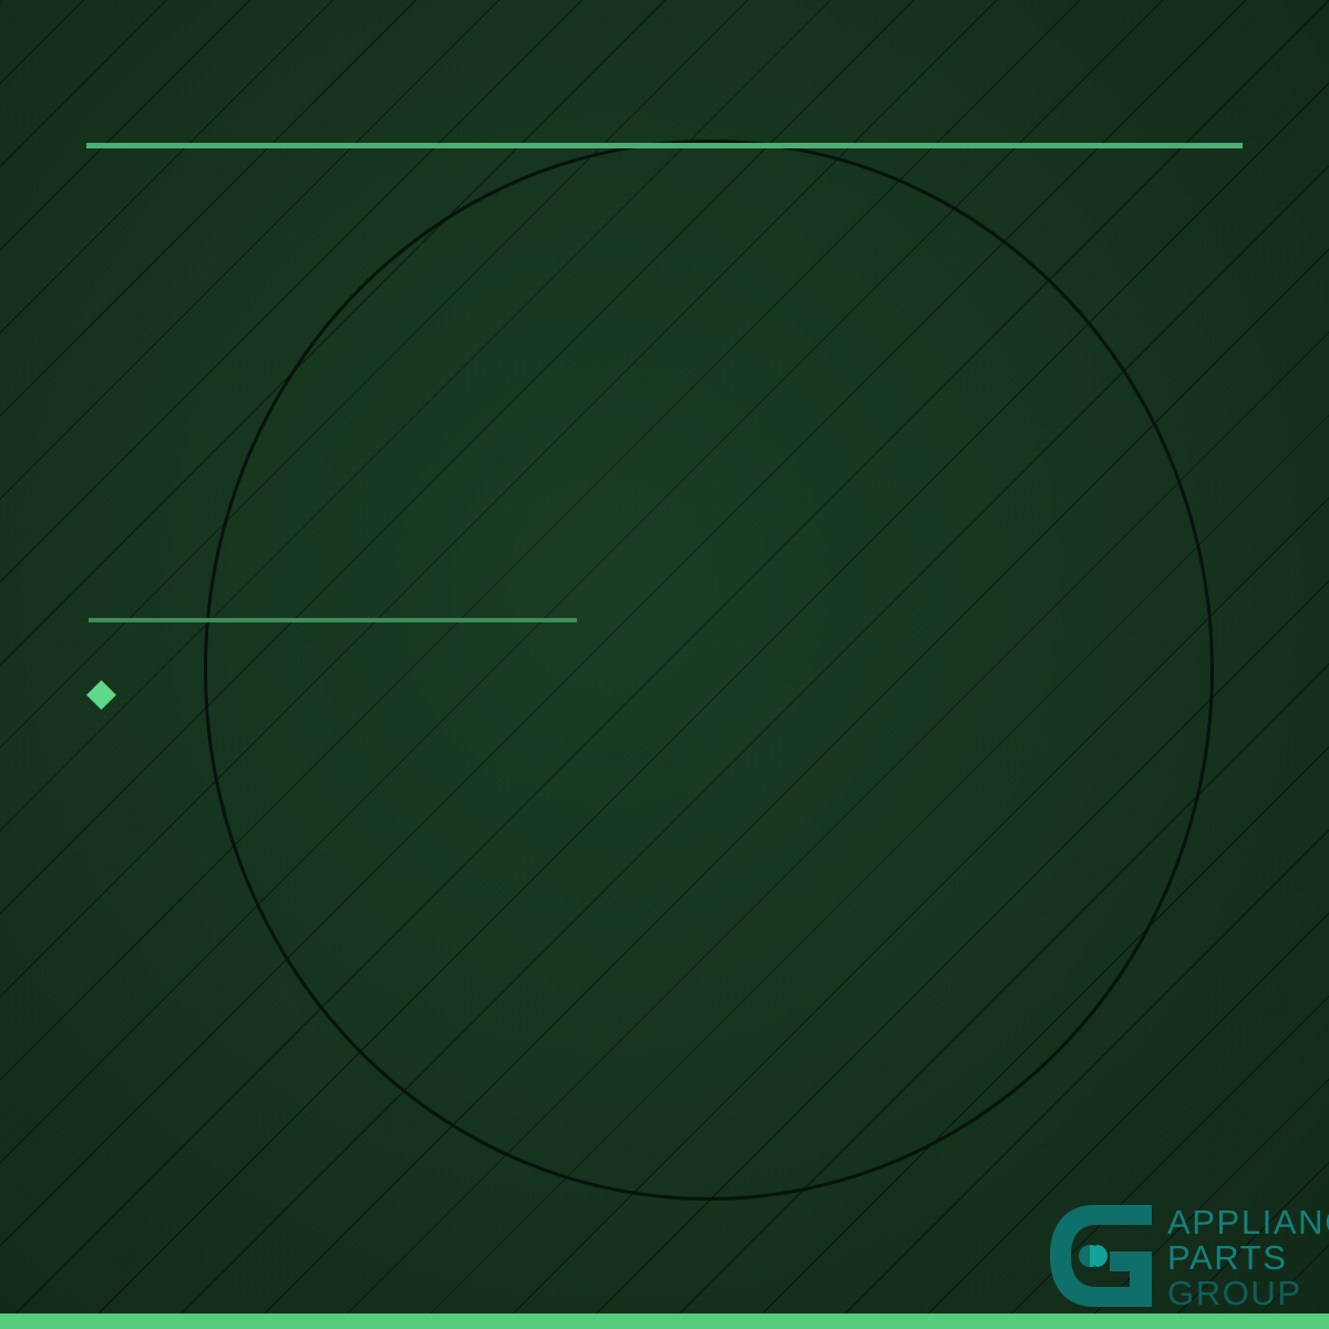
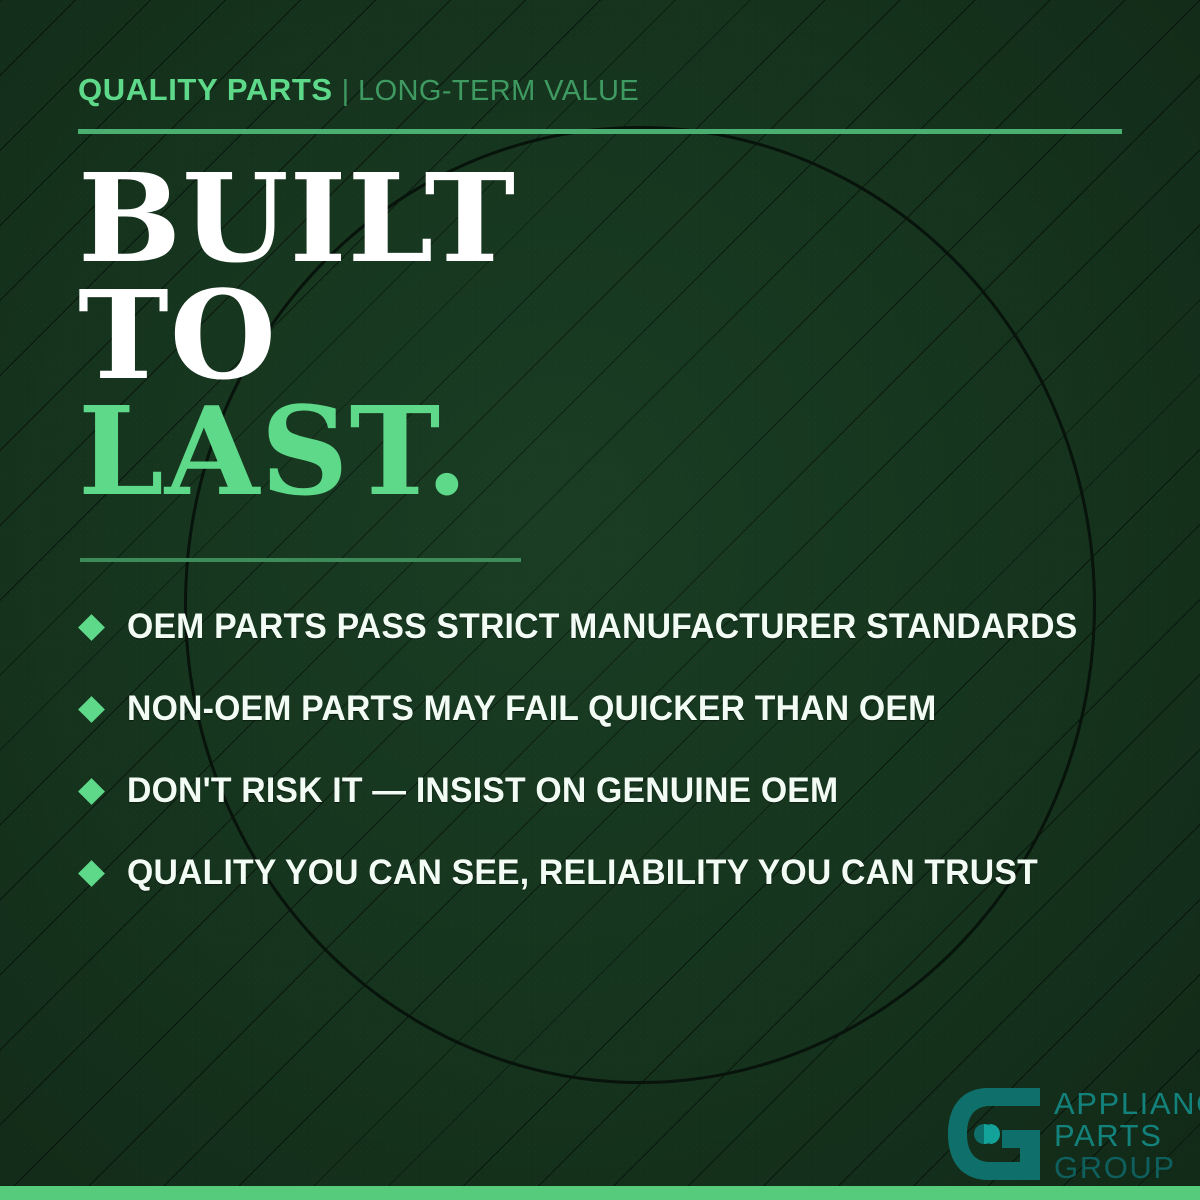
+ QUALITY PARTS | LONG-TERM VALUE
+ BUILT
+ TO
+ LAST.
+ OEM PARTS PASS STRICT MANUFACTURER STANDARDS
+ NON-OEM PARTS MAY FAIL QUICKER THAN OEM
+ DON'T RISK IT — INSIST ON GENUINE OEM
+ QUALITY YOU CAN SEE, RELIABILITY YOU CAN TRUST
  APPLIAN
  PARTS
  GROUP
